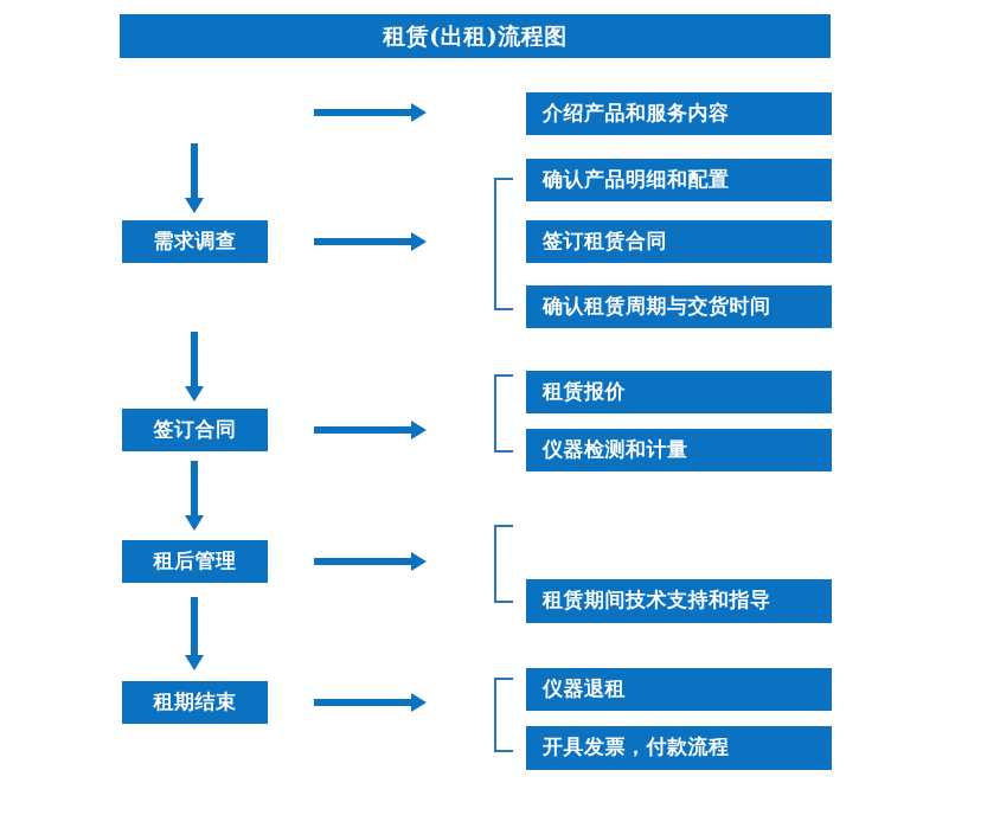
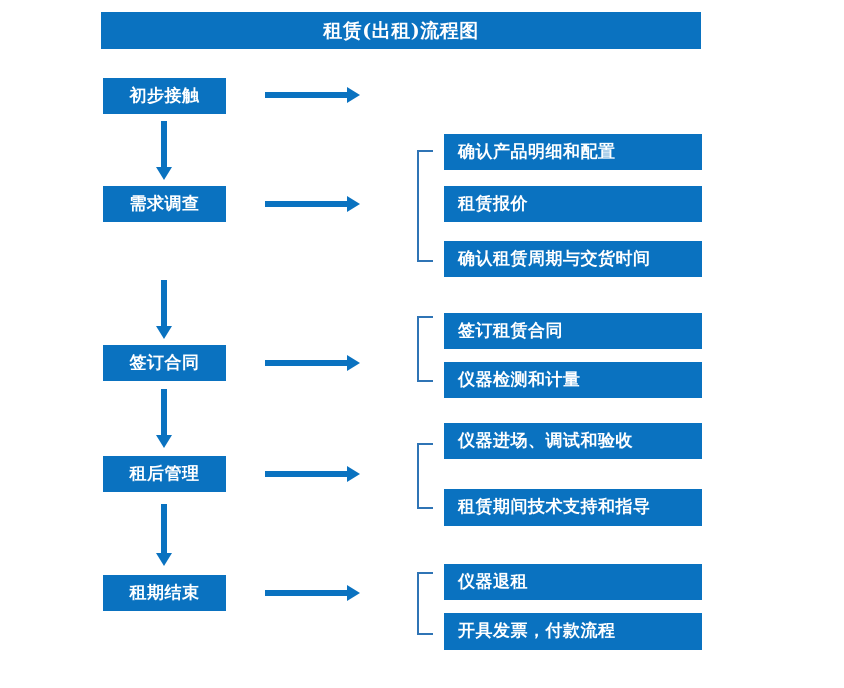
  租赁(出租)流程图
+ 初步接触
  需求调查
  签订合同
  租后管理
  租期结束
- 介绍产品和服务内容
  确认产品明细和配置
- 签订租赁合同
+ 租赁报价
  确认租赁周期与交货时间
- 租赁报价
+ 签订租赁合同
  仪器检测和计量
+ 仪器进场、调试和验收
  租赁期间技术支持和指导
  仪器退租
  开具发票，付款流程
